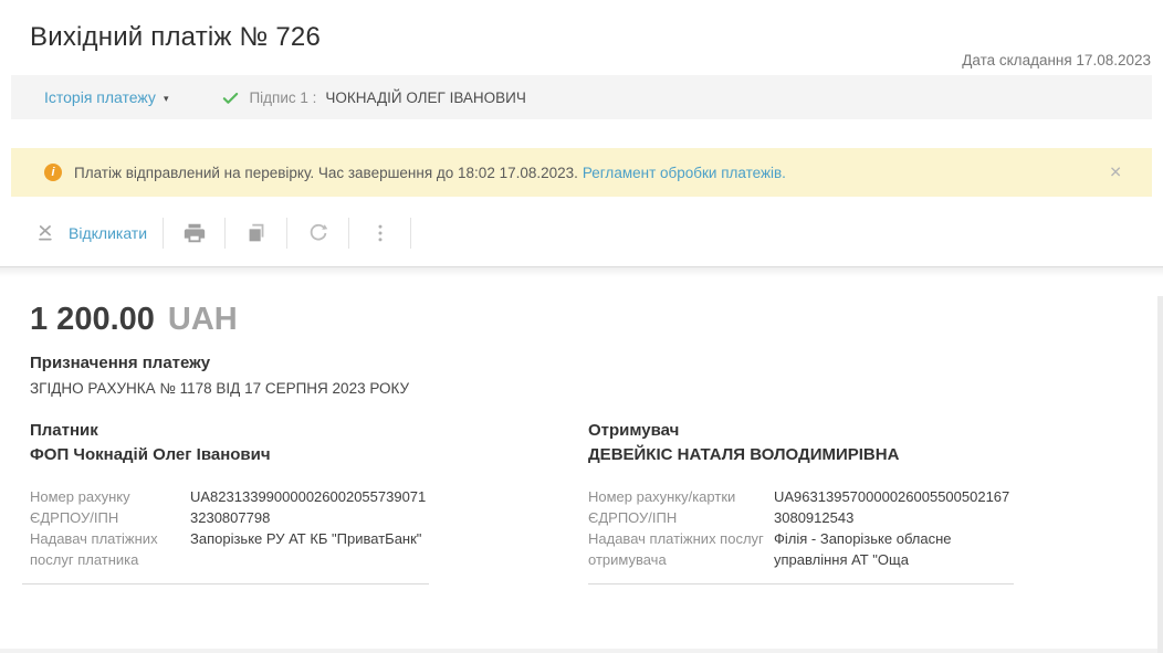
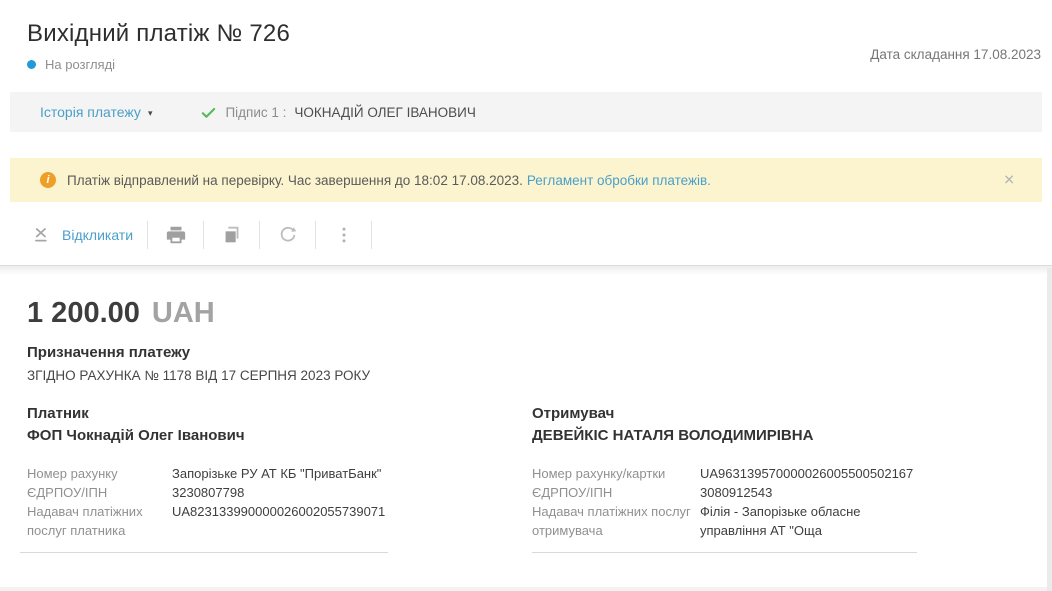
  Вихідний платіж № 726
+ На розгляді
  Дата складання 17.08.2023
  Історія платежу
  ▾
  Підпис 1 :
  ЧОКНАДІЙ ОЛЕГ ІВАНОВИЧ
  i
  Платіж відправлений на перевірку. Час завершення до 18:02 17.08.2023. Регламент обробки платежів.
  ✕
  Відкликати
  1 200.00
  UAH
  Призначення платежу
  ЗГІДНО РАХУНКА № 1178 ВІД 17 СЕРПНЯ 2023 РОКУ
  Платник
  ФОП Чокнадій Олег Іванович
  Номер рахунку
- UA823133990000026002055739071
+ Запорізьке РУ АТ КБ "ПриватБанк"
  ЄДРПОУ/ІПН
  3230807798
  Надавач платіжних послуг платника
- Запорізьке РУ АТ КБ "ПриватБанк"
+ UA823133990000026002055739071
  Отримувач
  ДЕВЕЙКІС НАТАЛЯ ВОЛОДИМИРІВНА
  Номер рахунку/картки
  UA963139570000026005500502167
  ЄДРПОУ/ІПН
  3080912543
  Надавач платіжних послуг отримувача
  Філія - Запорізьке обласне управління АТ "Оща
